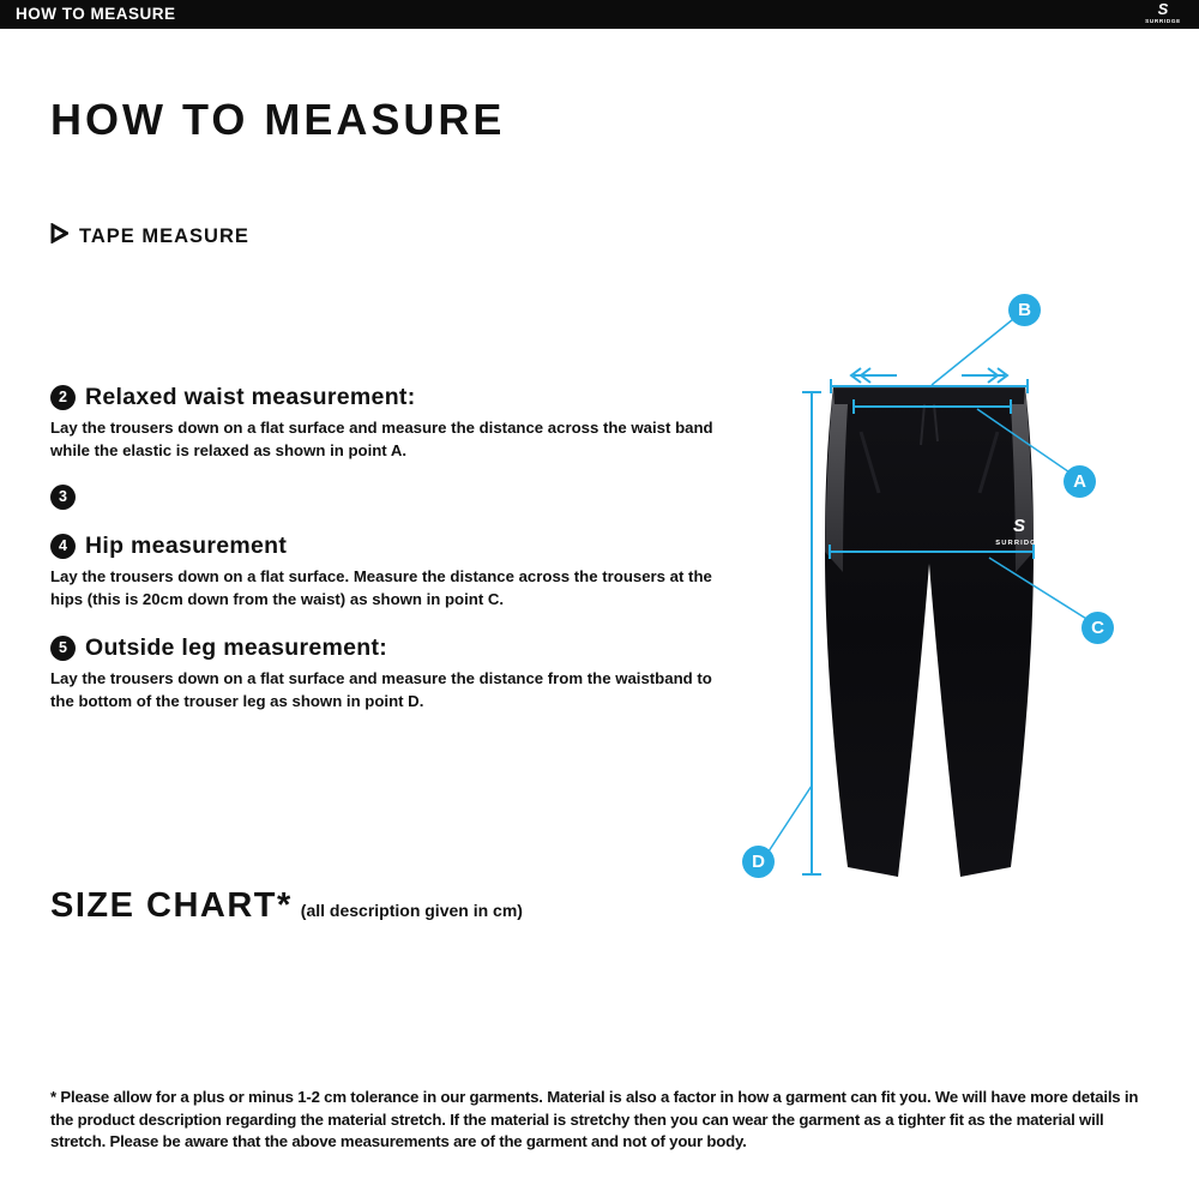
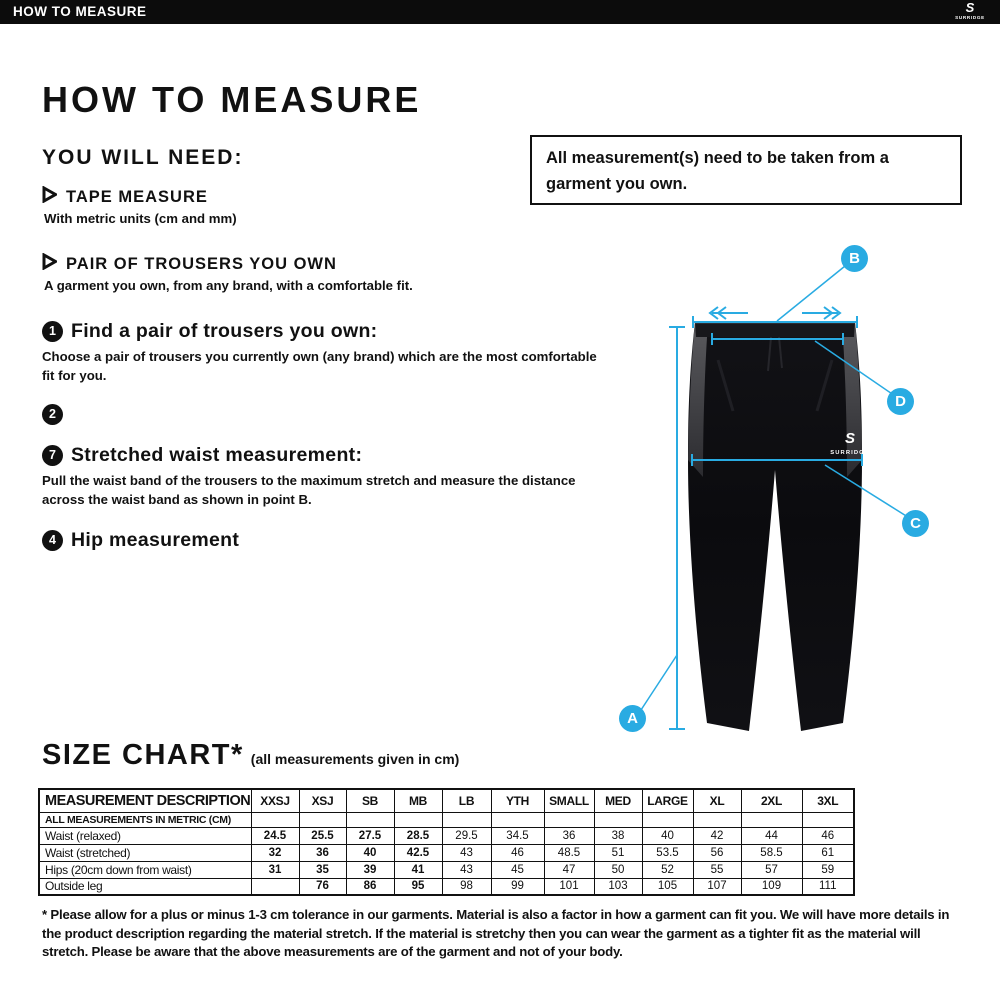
  HOW TO MEASURE
  S
  HOW TO MEASURE
+ YOU WILL NEED:
  TAPE MEASURE
+ With metric units (cm and mm)
+ PAIR OF TROUSERS YOU OWN
+ A garment you own, from any brand, with a comfortable fit.
+ All measurement(s) need to be taken from a garment you own.
+ 1
+ Find a pair of trousers you own:
+ Choose a pair of trousers you currently own (any brand) which are the most comfortable fit for you.
  2
- Relaxed waist measurement:
- Lay the trousers down on a flat surface and measure the distance across the waist band while the elastic is relaxed as shown in point A.
- 3
+ 7
+ Stretched waist measurement:
+ Pull the waist band of the trousers to the maximum stretch and measure the distance across the waist band as shown in point B.
  4
  Hip measurement
- Lay the trousers down on a flat surface. Measure the distance across the trousers at the hips (this is 20cm down from the waist) as shown in point C.
- 5
- Outside leg measurement:
- Lay the trousers down on a flat surface and measure the distance from the waistband to the bottom of the trouser leg as shown in point D.
  S
- A
+ D
  B
  C
- D
+ A
- SIZE CHART* (all description given in cm)
+ SIZE CHART* (all measurements given in cm)
+ MEASUREMENT DESCRIPTION	XXSJ	XSJ	SB	MB	LB	YTH	SMALL	MED	LARGE	XL	2XL	3XL
+ ALL MEASUREMENTS IN METRIC (CM)
+ Waist (relaxed)	24.5	25.5	27.5	28.5	29.5	34.5	36	38	40	42	44	46
+ Waist (stretched)	32	36	40	42.5	43	46	48.5	51	53.5	56	58.5	61
+ Hips (20cm down from waist)	31	35	39	41	43	45	47	50	52	55	57	59
+ Outside leg		76	86	95	98	99	101	103	105	107	109	111
- * Please allow for a plus or minus 1-2 cm tolerance in our garments. Material is also a factor in how a garment can fit you. We will have more details in the product description regarding the material stretch. If the material is stretchy then you can wear the garment as a tighter fit as the material will stretch. Please be aware that the above measurements are of the garment and not of your body.
+ * Please allow for a plus or minus 1-3 cm tolerance in our garments. Material is also a factor in how a garment can fit you. We will have more details in the product description regarding the material stretch. If the material is stretchy then you can wear the garment as a tighter fit as the material will stretch. Please be aware that the above measurements are of the garment and not of your body.
